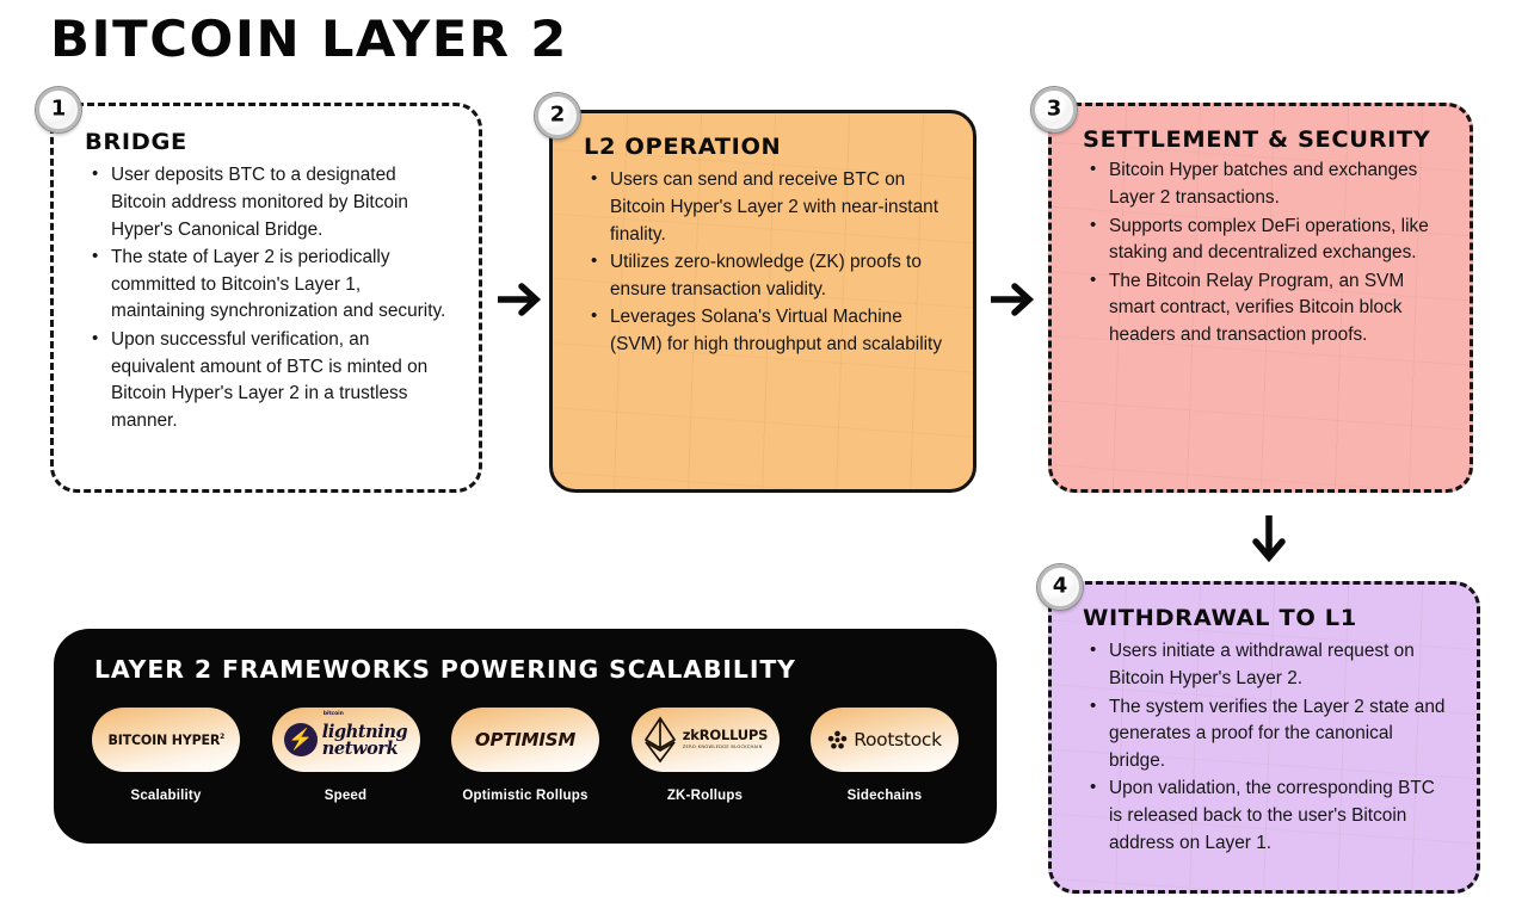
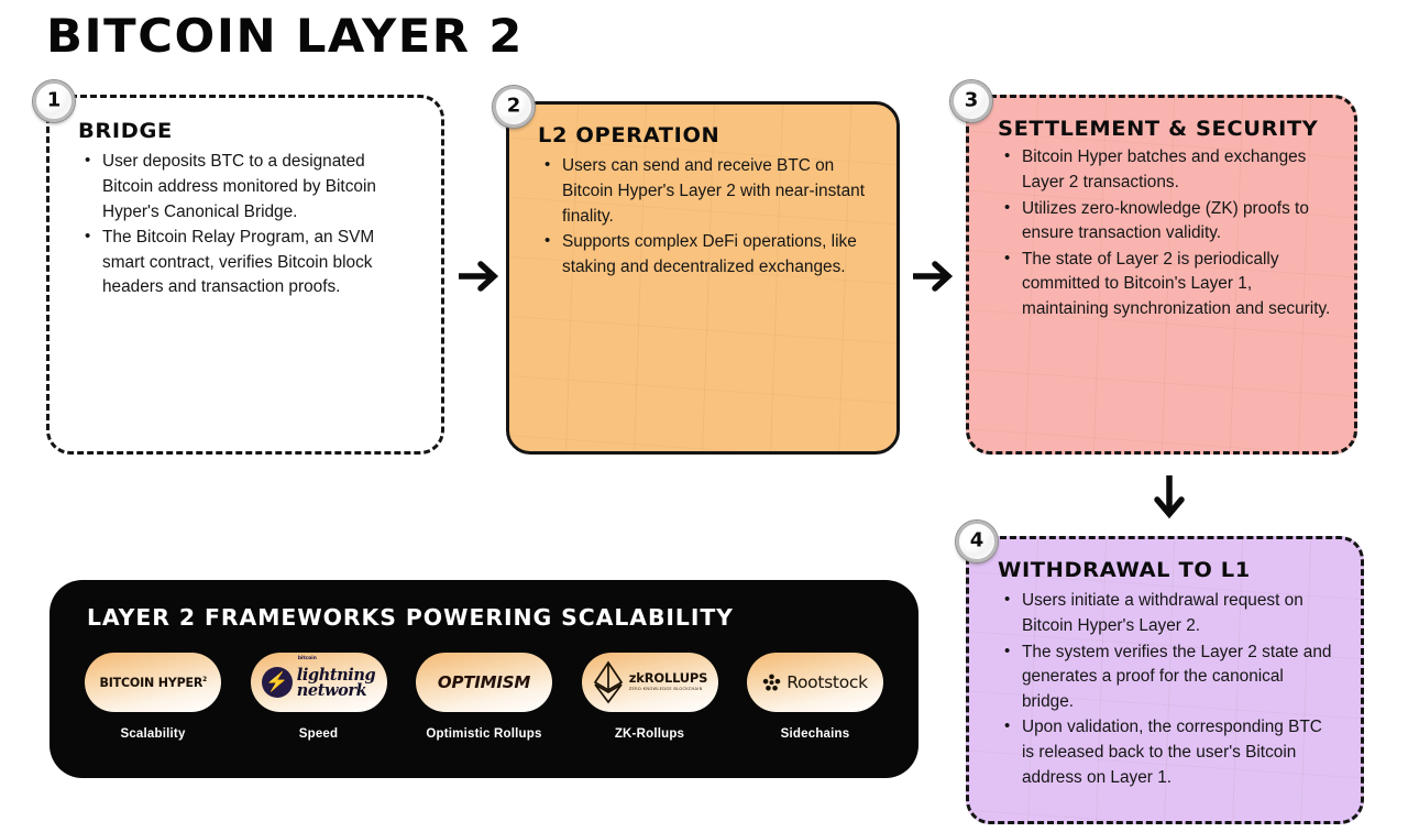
  BITCOIN LAYER 2
  BRIDGE
  User deposits BTC to a designated Bitcoin address monitored by Bitcoin Hyper's Canonical Bridge.
- The state of Layer 2 is periodically committed to Bitcoin's Layer 1, maintaining synchronization and security.
+ The Bitcoin Relay Program, an SVM smart contract, verifies Bitcoin block headers and transaction proofs.
- Upon successful verification, an equivalent amount of BTC is minted on Bitcoin Hyper's Layer 2 in a trustless manner.
  1
  L2 OPERATION
  Users can send and receive BTC on Bitcoin Hyper's Layer 2 with near-instant finality.
- Utilizes zero-knowledge (ZK) proofs to ensure transaction validity.
+ Supports complex DeFi operations, like staking and decentralized exchanges.
- Leverages Solana's Virtual Machine (SVM) for high throughput and scalability
  2
  SETTLEMENT & SECURITY
  Bitcoin Hyper batches and exchanges Layer 2 transactions.
- Supports complex DeFi operations, like staking and decentralized exchanges.
+ Utilizes zero-knowledge (ZK) proofs to ensure transaction validity.
- The Bitcoin Relay Program, an SVM smart contract, verifies Bitcoin block headers and transaction proofs.
+ The state of Layer 2 is periodically committed to Bitcoin's Layer 1, maintaining synchronization and security.
  3
  WITHDRAWAL TO L1
  Users initiate a withdrawal request on Bitcoin Hyper's Layer 2.
  The system verifies the Layer 2 state and generates a proof for the canonical bridge.
  Upon validation, the corresponding BTC is released back to the user's Bitcoin address on Layer 1.
  4
  LAYER 2 FRAMEWORKS POWERING SCALABILITY
  BITCOIN HYPER
  Scalability
  ⚡
  lightning
  network
  Speed
  OPTIMISM
  Optimistic Rollups
  zkROLLUPS
  ZK-Rollups
  Rootstock
  Sidechains
